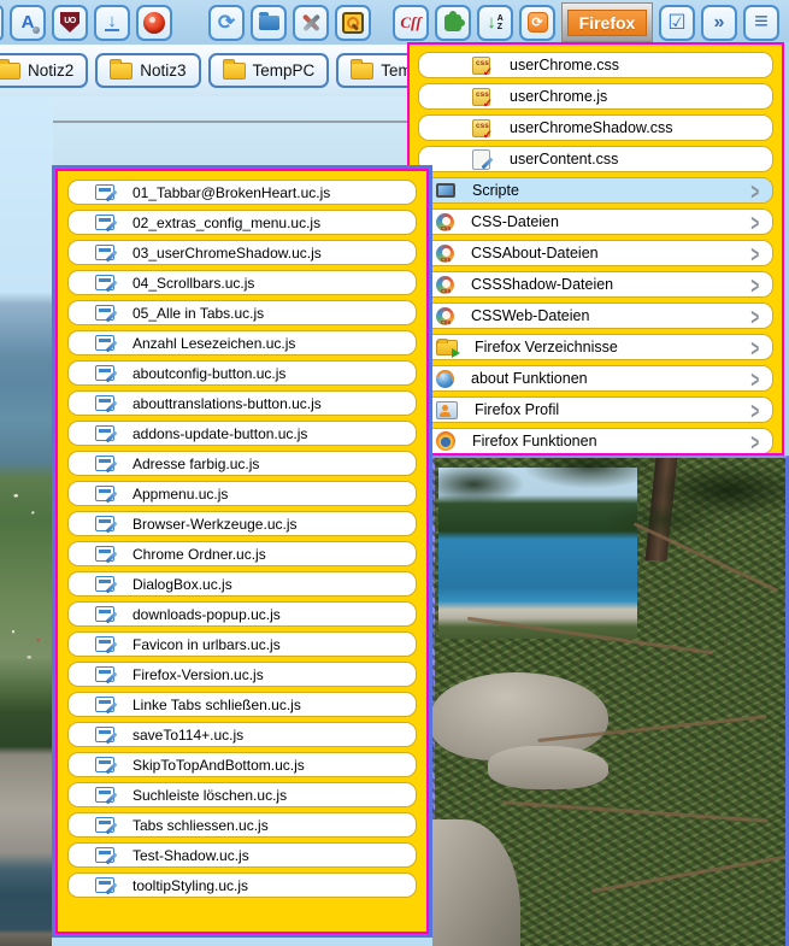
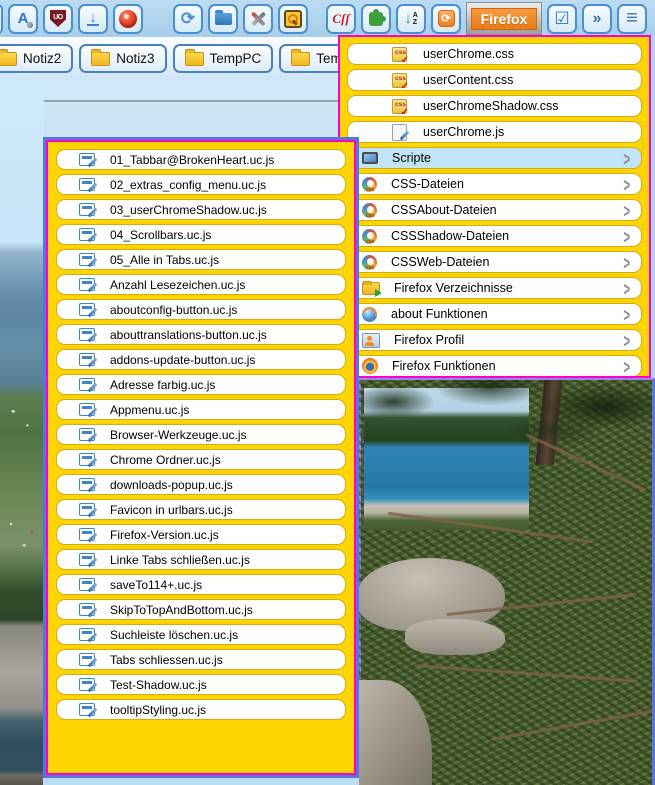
  A
  ↓
  ⟳
  Cſſ
  ↓
  ⟳
  Firefox
  ☑
  »
  ≡
  Notiz2
  Notiz3
  TempPC
  userChrome.css
- userChrome.js
+ userContent.css
  userChromeShadow.css
- userContent.css
+ userChrome.js
  Scripte
  >
  CSS-Dateien
  >
  CSSAbout-Dateien
  >
  CSSShadow-Dateien
  >
  CSSWeb-Dateien
  >
  Firefox Verzeichnisse
  >
  about Funktionen
  >
  Firefox Profil
  >
  Firefox Funktionen
  >
  01_Tabbar@BrokenHeart.uc.js
  02_extras_config_menu.uc.js
  03_userChromeShadow.uc.js
  04_Scrollbars.uc.js
  05_Alle in Tabs.uc.js
  Anzahl Lesezeichen.uc.js
  aboutconfig-button.uc.js
  abouttranslations-button.uc.js
  addons-update-button.uc.js
  Adresse farbig.uc.js
  Appmenu.uc.js
  Browser-Werkzeuge.uc.js
  Chrome Ordner.uc.js
- DialogBox.uc.js
  downloads-popup.uc.js
  Favicon in urlbars.uc.js
  Firefox-Version.uc.js
  Linke Tabs schließen.uc.js
  saveTo114+.uc.js
  SkipToTopAndBottom.uc.js
  Suchleiste löschen.uc.js
  Tabs schliessen.uc.js
  Test-Shadow.uc.js
  tooltipStyling.uc.js
